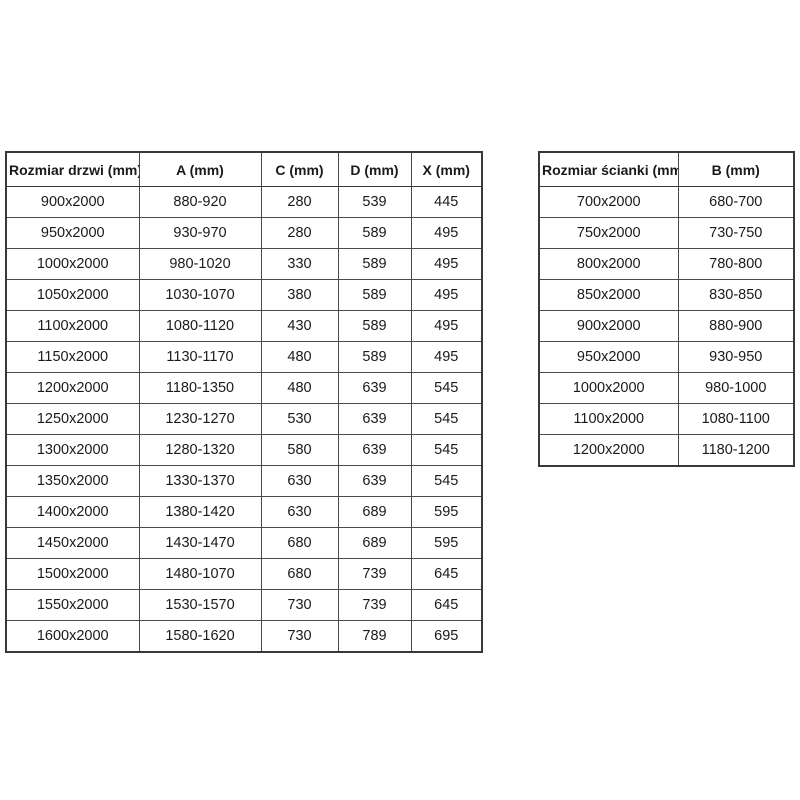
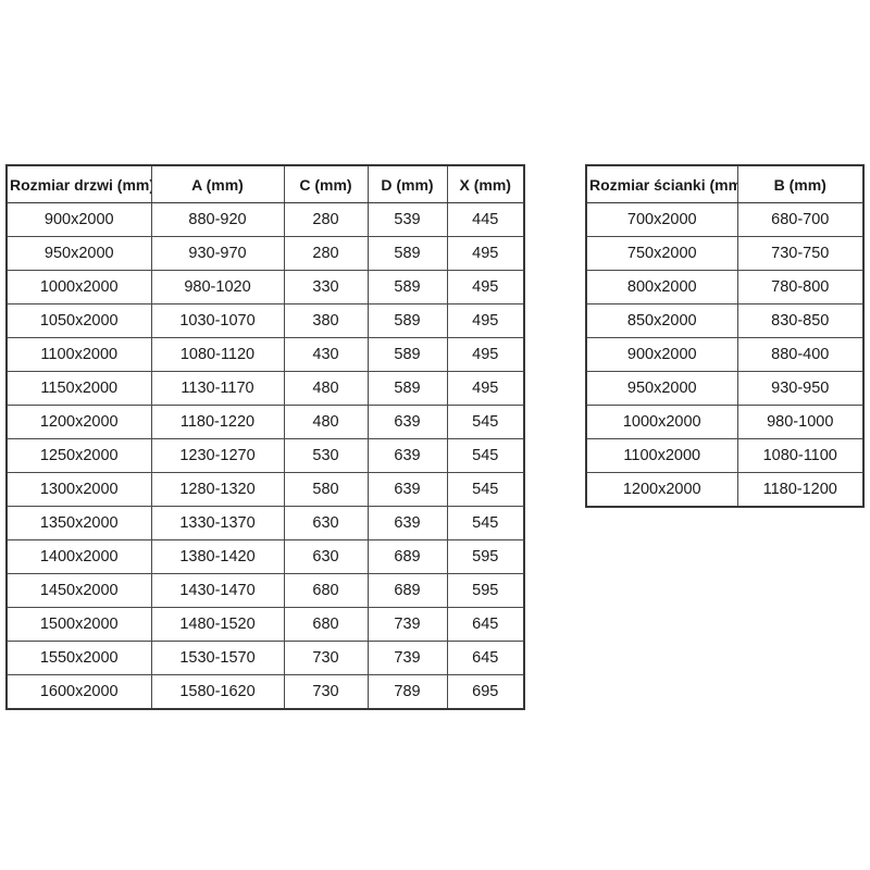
  Rozmiar drzwi (mm	A (mm)	C (mm)	D (mm)	X (mm)
  900x2000	880-920	280	539	445
  950x2000	930-970	280	589	495
  1000x2000	980-1020	330	589	495
  1050x2000	1030-1070	380	589	495
  1100x2000	1080-1120	430	589	495
  1150x2000	1130-1170	480	589	495
- 1200x2000	1180-1350	480	639	545
+ 1200x2000	1180-1220	480	639	545
  1250x2000	1230-1270	530	639	545
  1300x2000	1280-1320	580	639	545
  1350x2000	1330-1370	630	639	545
  1400x2000	1380-1420	630	689	595
  1450x2000	1430-1470	680	689	595
- 1500x2000	1480-1070	680	739	645
+ 1500x2000	1480-1520	680	739	645
  1550x2000	1530-1570	730	739	645
  1600x2000	1580-1620	730	789	695
  Rozmiar ścianki (mm	B (mm)
  700x2000	680-700
  750x2000	730-750
  800x2000	780-800
  850x2000	830-850
- 900x2000	880-900
+ 900x2000	880-400
  950x2000	930-950
  1000x2000	980-1000
  1100x2000	1080-1100
  1200x2000	1180-1200
